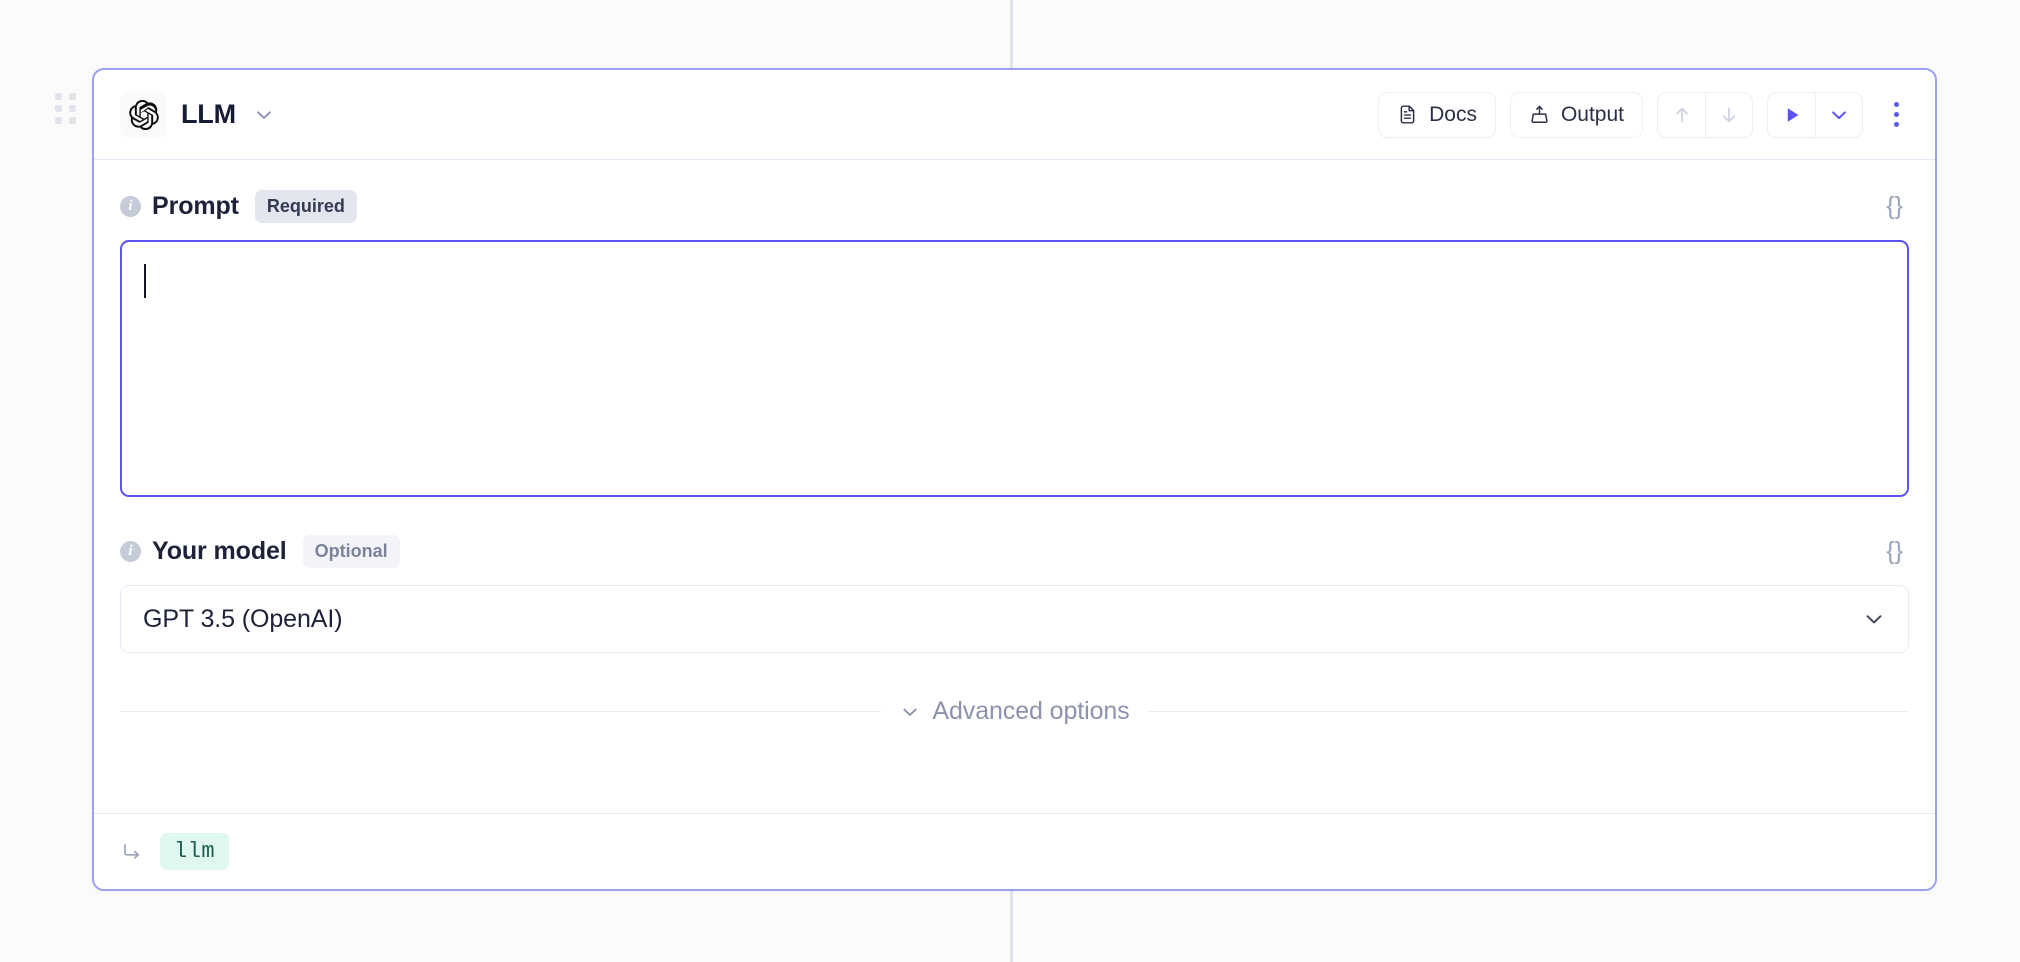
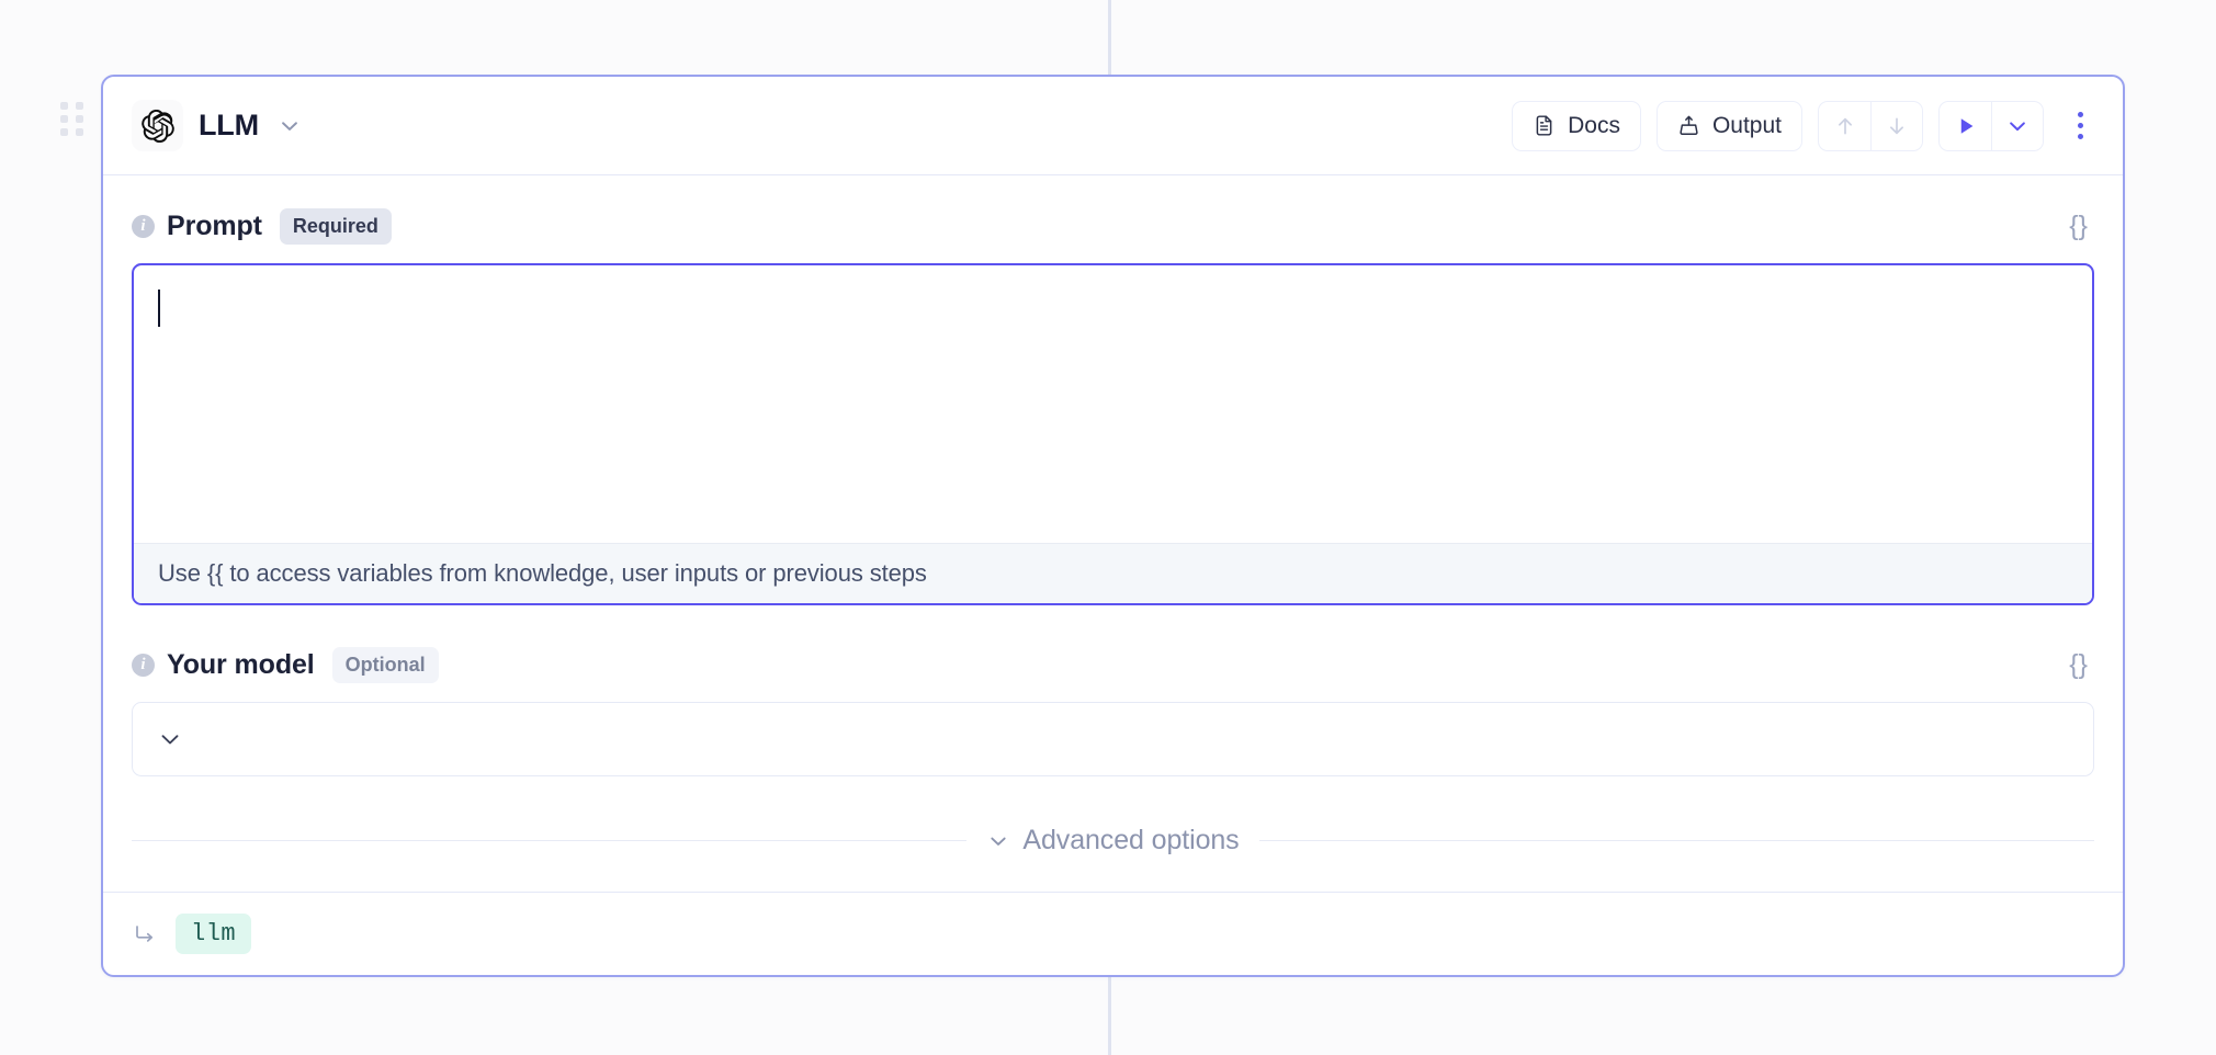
  LLM
  Docs
  Output
  i
  Prompt
  Required
  {}
+ Use {{ to access variables from knowledge, user inputs or previous steps
  i
  Your model
  Optional
  {}
- GPT 3.5 (OpenAI)
  Advanced options
  llm
